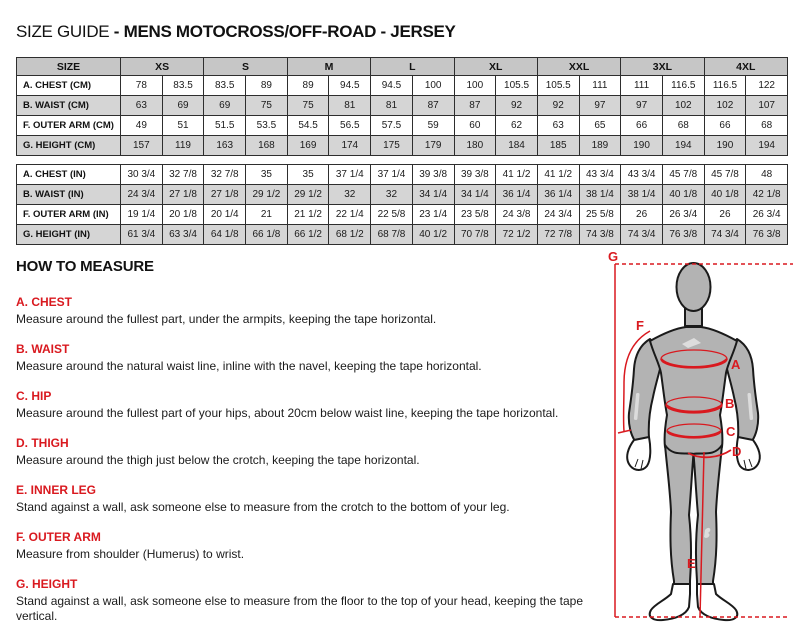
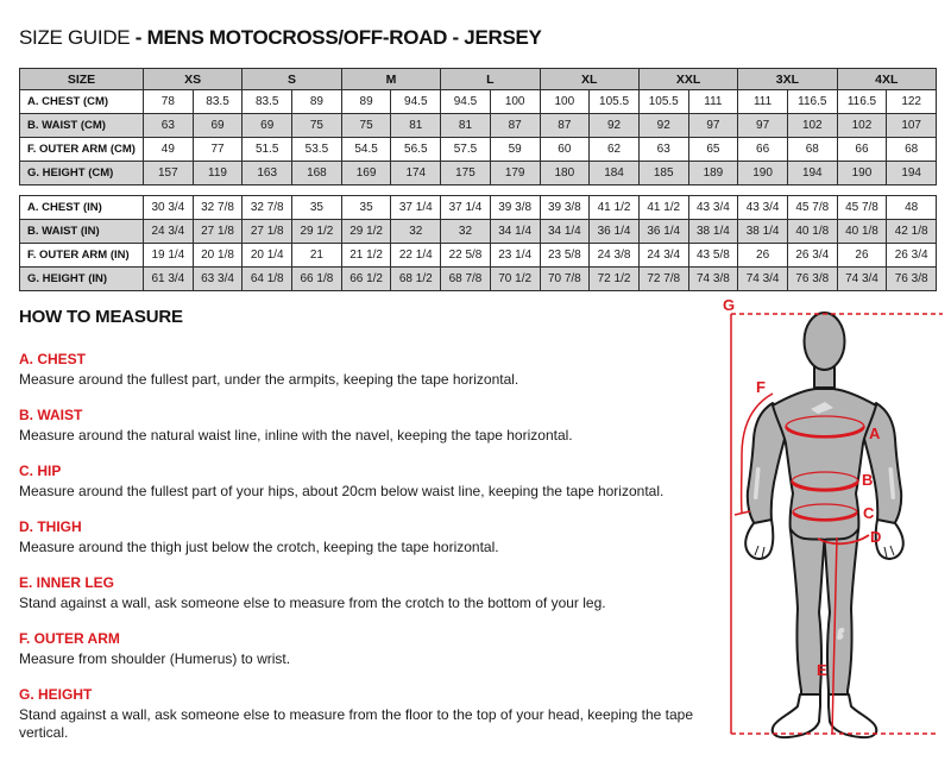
  SIZE GUIDE - MENS MOTOCROSS/OFF-ROAD - JERSEY
  SIZE	XS	S	M	L	XL	XXL	3XL	4XL
  A. CHEST (CM)	78	83.5	83.5	89	89	94.5	94.5	100	100	105.5	105.5	111	111	116.5	116.5	122
  B. WAIST (CM)	63	69	69	75	75	81	81	87	87	92	92	97	97	102	102	107
- F. OUTER ARM (CM)	49	51	51.5	53.5	54.5	56.5	57.5	59	60	62	63	65	66	68	66	68
+ F. OUTER ARM (CM)	49	77	51.5	53.5	54.5	56.5	57.5	59	60	62	63	65	66	68	66	68
  G. HEIGHT (CM)	157	119	163	168	169	174	175	179	180	184	185	189	190	194	190	194
  A. CHEST (IN)	30 3/4	32 7/8	32 7/8	35	35	37 1/4	37 1/4	39 3/8	39 3/8	41 1/2	41 1/2	43 3/4	43 3/4	45 7/8	45 7/8	48
  B. WAIST (IN)	24 3/4	27 1/8	27 1/8	29 1/2	29 1/2	32	32	34 1/4	34 1/4	36 1/4	36 1/4	38 1/4	38 1/4	40 1/8	40 1/8	42 1/8
- F. OUTER ARM (IN)	19 1/4	20 1/8	20 1/4	21	21 1/2	22 1/4	22 5/8	23 1/4	23 5/8	24 3/8	24 3/4	25 5/8	26	26 3/4	26	26 3/4
+ F. OUTER ARM (IN)	19 1/4	20 1/8	20 1/4	21	21 1/2	22 1/4	22 5/8	23 1/4	23 5/8	24 3/8	24 3/4	43 5/8	26	26 3/4	26	26 3/4
- G. HEIGHT (IN)	61 3/4	63 3/4	64 1/8	66 1/8	66 1/2	68 1/2	68 7/8	40 1/2	70 7/8	72 1/2	72 7/8	74 3/8	74 3/4	76 3/8	74 3/4	76 3/8
+ G. HEIGHT (IN)	61 3/4	63 3/4	64 1/8	66 1/8	66 1/2	68 1/2	68 7/8	70 1/2	70 7/8	72 1/2	72 7/8	74 3/8	74 3/4	76 3/8	74 3/4	76 3/8
  HOW TO MEASURE
  A. CHEST
  Measure around the fullest part, under the armpits, keeping the tape horizontal.
  B. WAIST
  Measure around the natural waist line, inline with the navel, keeping the tape horizontal.
  C. HIP
  Measure around the fullest part of your hips, about 20cm below waist line, keeping the tape horizontal.
  D. THIGH
  Measure around the thigh just below the crotch, keeping the tape horizontal.
  E. INNER LEG
  Stand against a wall, ask someone else to measure from the crotch to the bottom of your leg.
  F. OUTER ARM
  Measure from shoulder (Humerus) to wrist.
  G. HEIGHT
  Stand against a wall, ask someone else to measure from the floor to the top of your head, keeping the tape vertical.
  G
  F
  A
  B
  C
  D
  E
